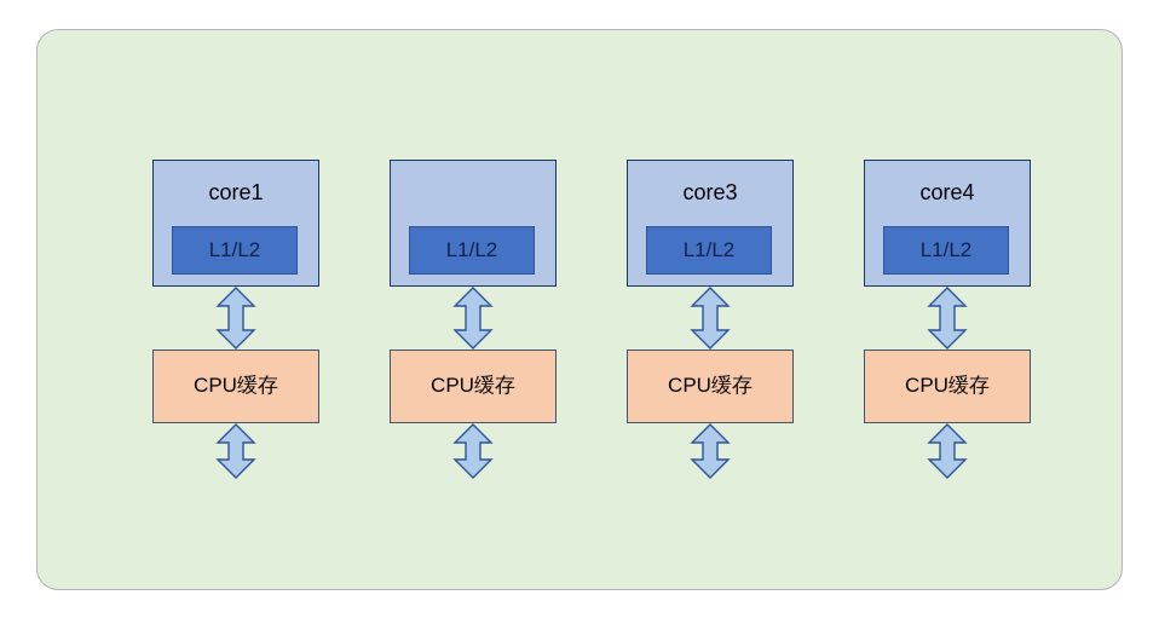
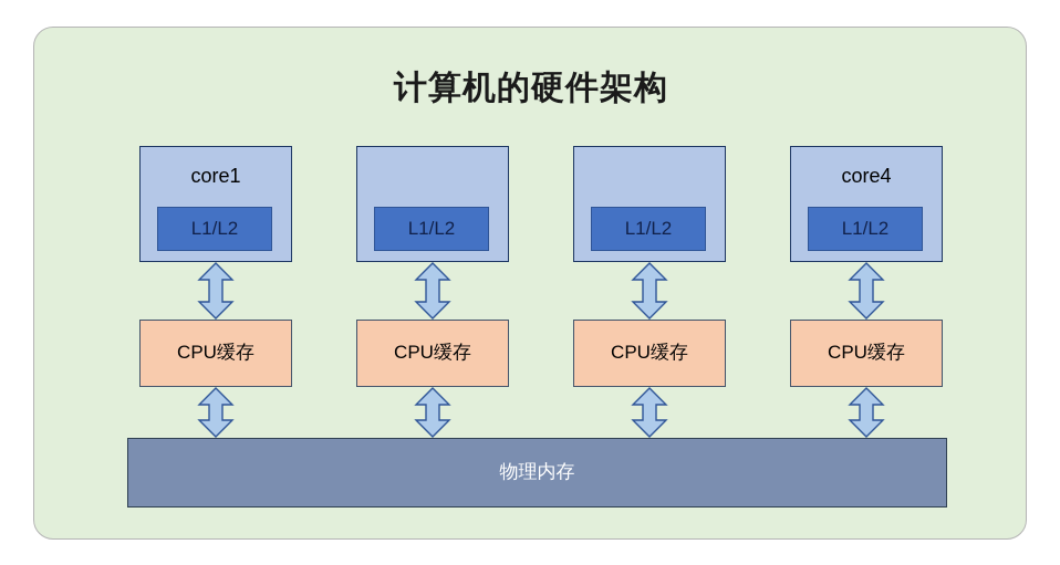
+ 计算机的硬件架构
  core1
  L1/L2
  L1/L2
- core3
  L1/L2
  core4
  L1/L2
  CPU缓存
  CPU缓存
  CPU缓存
  CPU缓存
+ 物理内存
